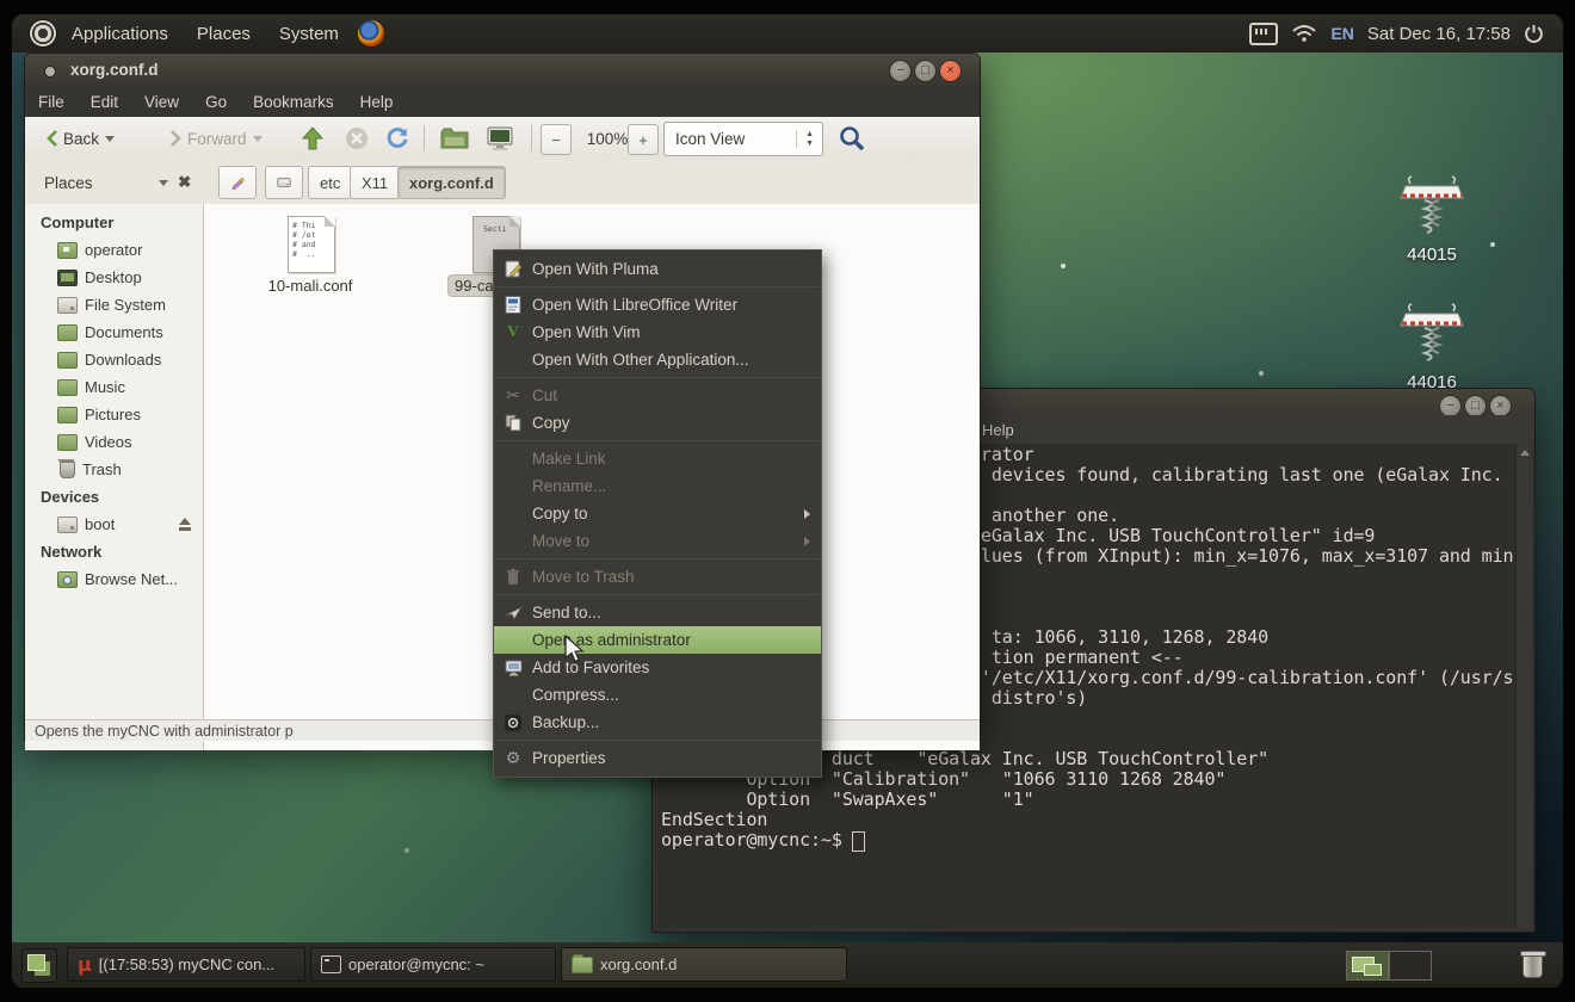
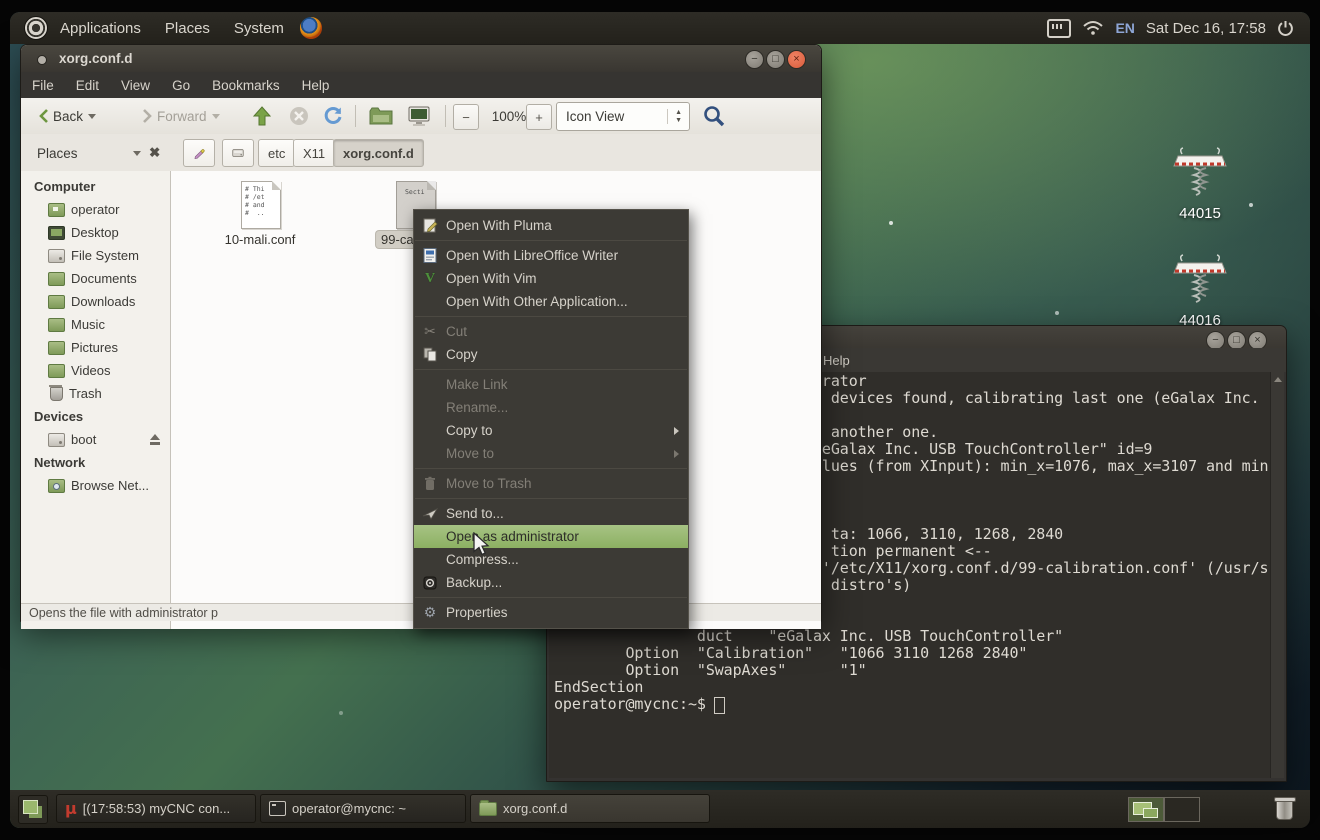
  44015
  44016
  −
  □
  ×
  Help
  rator
  devices found, calibrating last one (eGalax Inc.
  another one.
  eGalax Inc. USB TouchController" id=9
  lues (from XInput): min_x=1076, max_x=3107 and min
  ta: 1066, 3110, 1268, 2840
  tion permanent <--
  '/etc/X11/xorg.conf.d/99-calibration.conf' (/usr/s
  distro's)
  duct "eGalax Inc. USB TouchController"
  Option "Calibration" "1066 3110 1268 2840"
  Option "SwapAxes" "1"
  EndSection
  operator@mycnc:~$
  xorg.conf.d
  −
  □
  ×
  File
  Edit
  View
  Go
  Bookmarks
  Help
  Back
  Forward
  −
  100%
  +
  Icon View
  Places
  ✖
  etc
  X11
  xorg.conf.d
  Computer
  operator
  Desktop
  File System
  Documents
  Downloads
  Music
  Pictures
  Videos
  Trash
  Devices
  boot
  Network
  Browse Net...
  # Thi
  # /et
  # and
  # ..
  10-mali.conf
  Secti
- Opens the myCNC with administrator p
+ Opens the file with administrator p
  Open With Pluma
  Open With LibreOffice Writer
  V
  Open With Vim
  Open With Other Application...
  ✂
  Cut
  Copy
  Make Link
  Rename...
  Copy to
  Move to
  Move to Trash
  Send to...
  Ope as administrator
- Add to Favorites
  Compress...
  Backup...
  ⚙
  Properties
  Applications
  Places
  System
  EN
  Sat Dec 16, 17:58
  µ
  [(17:58:53) myCNC con...
  operator@mycnc: ~
  xorg.conf.d
